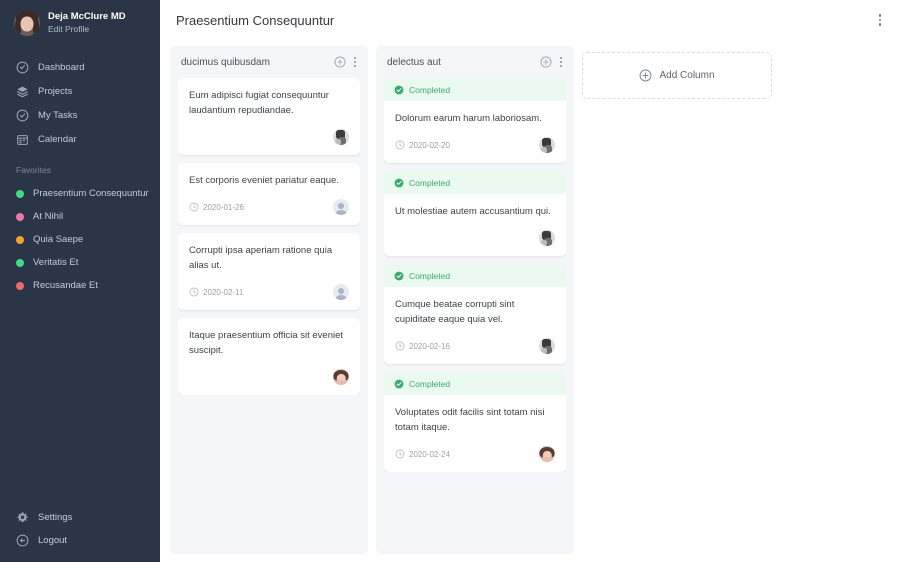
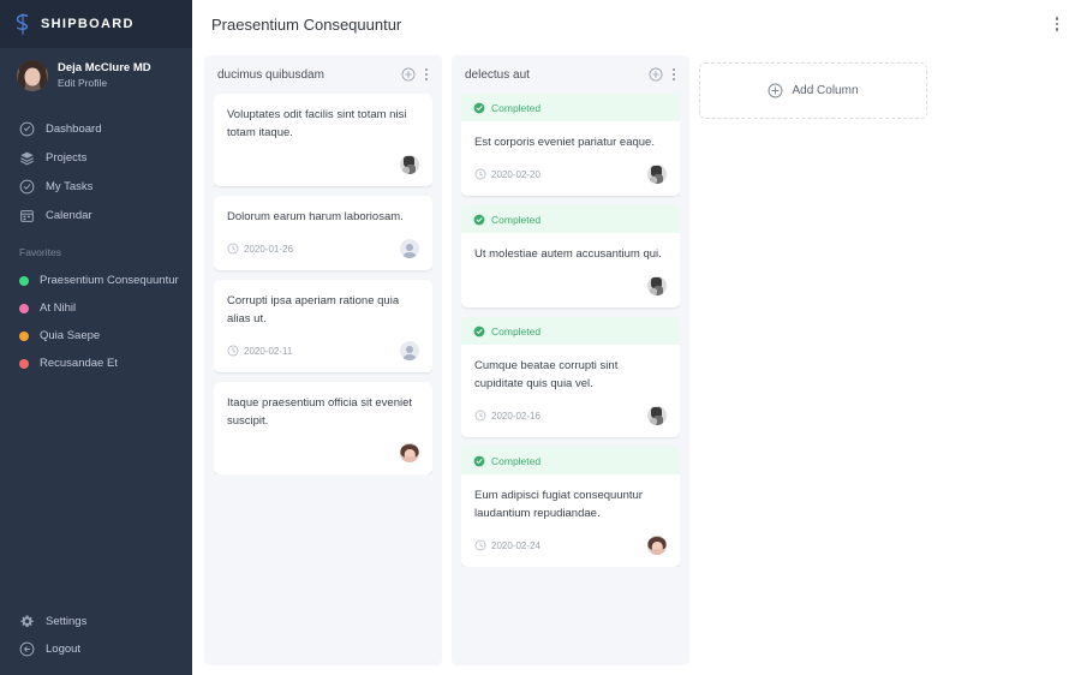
+ SHIPBOARD
  Deja McClure MD
  Edit Profile
  Dashboard
  Projects
  My Tasks
  Calendar
  Favorites
  Praesentium Consequuntur
  At Nihil
  Quia Saepe
- Veritatis Et
  Recusandae Et
  Settings
  Logout
  Praesentium Consequuntur
  ducimus quibusdam
- Eum adipisci fugiat consequuntur laudantium repudiandae.
+ Voluptates odit facilis sint totam nisi totam itaque.
- Est corporis eveniet pariatur eaque.
+ Dolorum earum harum laboriosam.
  2020-01-26
  Corrupti ipsa aperiam ratione quia alias ut.
  2020-02-11
  Itaque praesentium officia sit eveniet suscipit.
  delectus aut
  Completed
- Dolorum earum harum laboriosam.
+ Est corporis eveniet pariatur eaque.
  2020-02-20
  Completed
  Ut molestiae autem accusantium qui.
  Completed
- Cumque beatae corrupti sint cupiditate eaque quia vel.
+ Cumque beatae corrupti sint cupiditate quis quia vel.
  2020-02-16
  Completed
- Voluptates odit facilis sint totam nisi totam itaque.
+ Eum adipisci fugiat consequuntur laudantium repudiandae.
  2020-02-24
  Add Column
